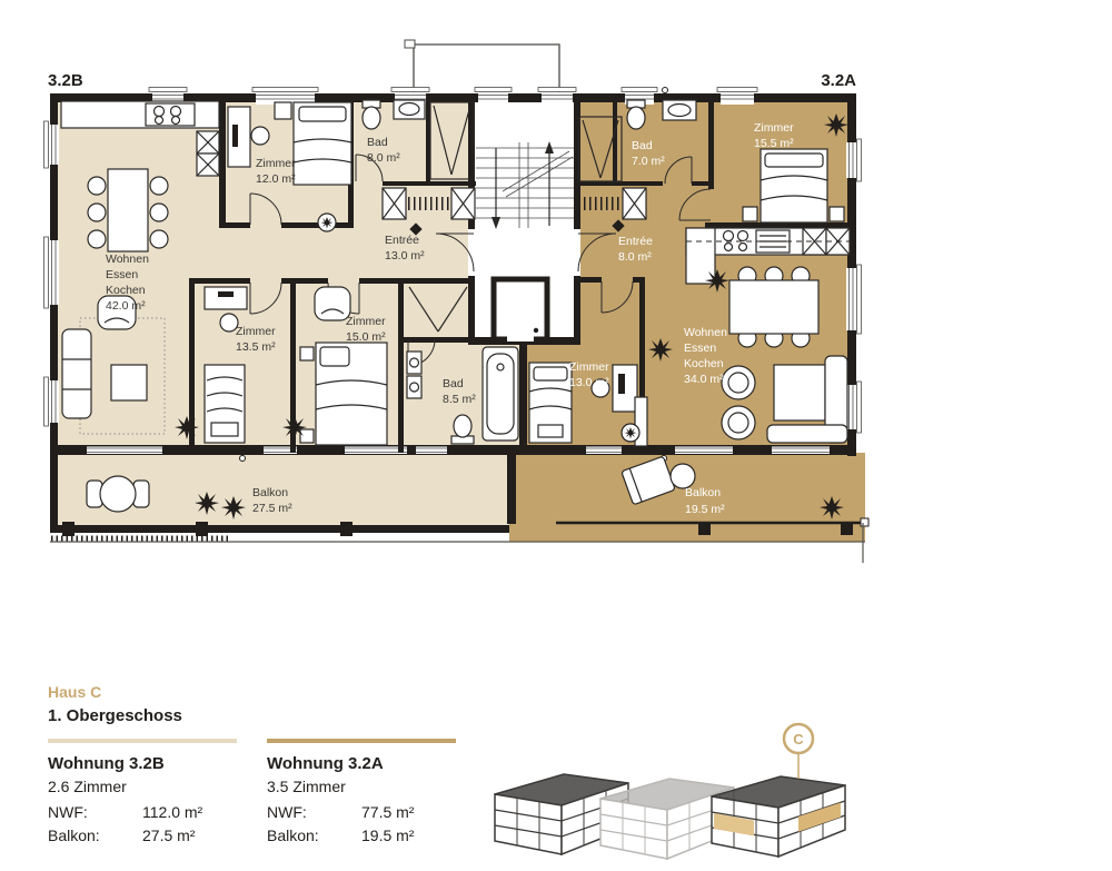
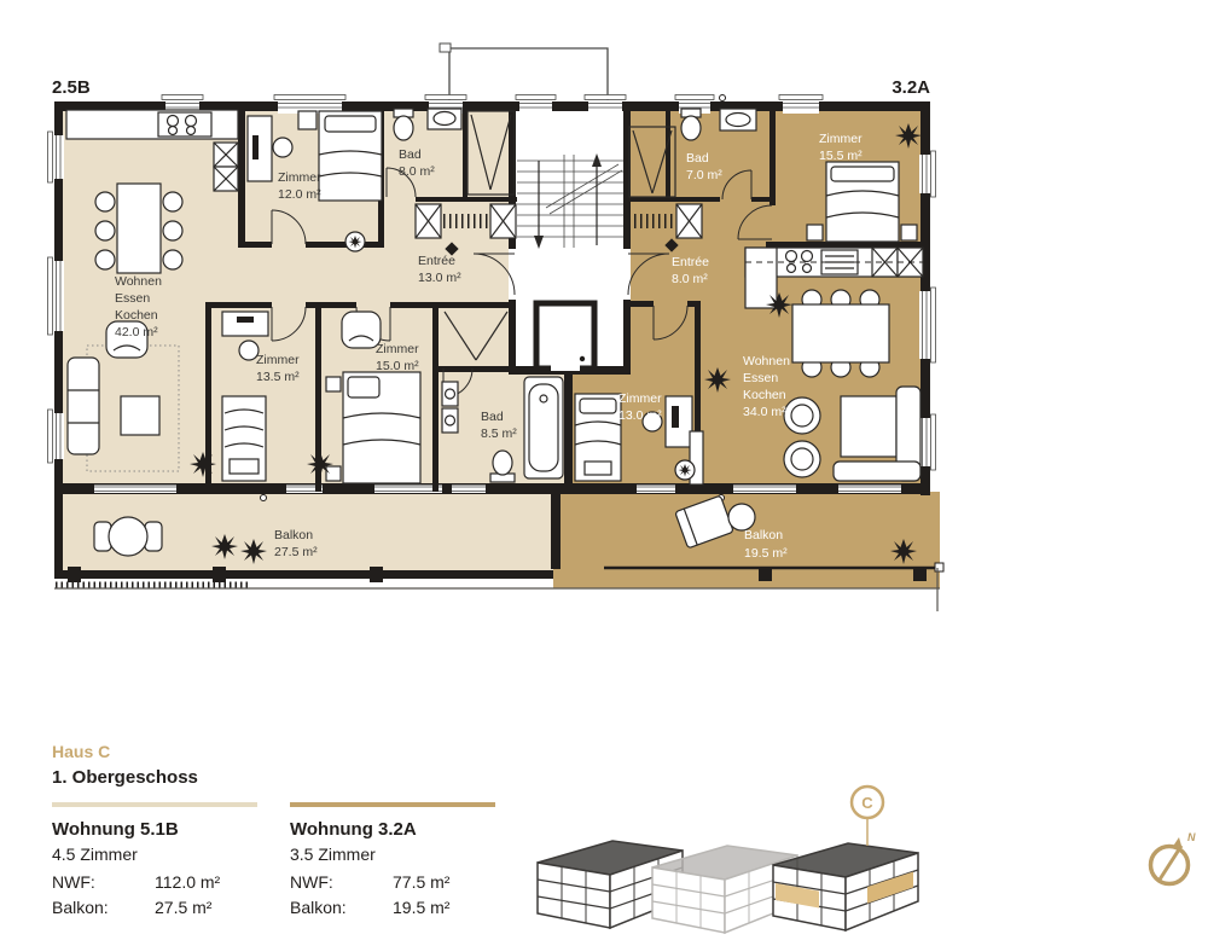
- 3.2B
+ 2.5B
  3.2A
  Wohnen
  Essen
  Kochen
  42.0 m²
  Zimmer
  12.0 m²
  Bad
  8.0 m²
  Entrée
  13.0 m²
  Zimmer
  13.5 m²
  Zimmer
  15.0 m²
  Bad
  8.5 m²
  Balkon
  27.5 m²
  Bad
  7.0 m²
  Entrée
  8.0 m²
  Zimmer
  15.5 m²
  Wohnen
  Essen
  Kochen
  34.0 m²
  Zimmer
  13.0 m²
  Balkon
  19.5 m²
  Haus C
  1. Obergeschoss
- Wohnung 3.2B
+ Wohnung 5.1B
- 2.6 Zimmer
+ 4.5 Zimmer
  NWF:
  112.0 m²
  Balkon:
  27.5 m²
  Wohnung 3.2A
  3.5 Zimmer
  NWF:
  77.5 m²
  Balkon:
  19.5 m²
  C
+ N
